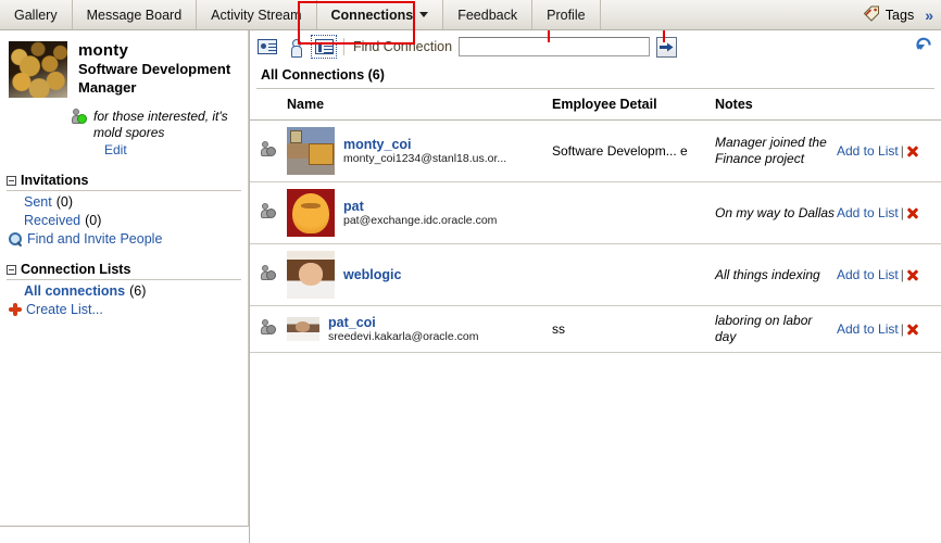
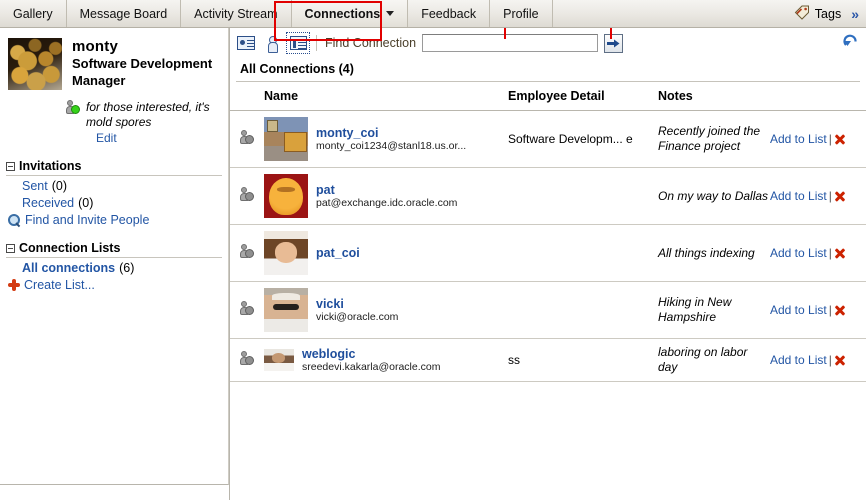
  Gallery
  Message Board
  Activity Stream
  Connections
  Feedback
  Profile
  Tags
  »
  monty
  Software Development Manager
  for those interested, it's mold spores
  Edit
  Invitations
  Sent
  (0)
  Received
  (0)
  Find and Invite People
  Connection Lists
  All connections
  (6)
  Create List...
  Find Connection
- All Connections (6)
+ All Connections (4)
  	Name	Employee Detail	Notes
- 	monty_coi monty_coi1234@stanl18.us.or...	Software Developm... e	Manager joined the Finance project	Add to List |
+ 	monty_coi monty_coi1234@stanl18.us.or...	Software Developm... e	Recently joined the Finance project	Add to List |
  	pat pat@exchange.idc.oracle.com		On my way to Dallas	Add to List |
- 	weblogic		All things indexing	Add to List |
+ 	pat_coi		All things indexing	Add to List |
+ 	vicki vicki@oracle.com		Hiking in New Hampshire	Add to List |
- 	pat_coi sreedevi.kakarla@oracle.com	ss	laboring on labor day	Add to List |
+ 	weblogic sreedevi.kakarla@oracle.com	ss	laboring on labor day	Add to List |
